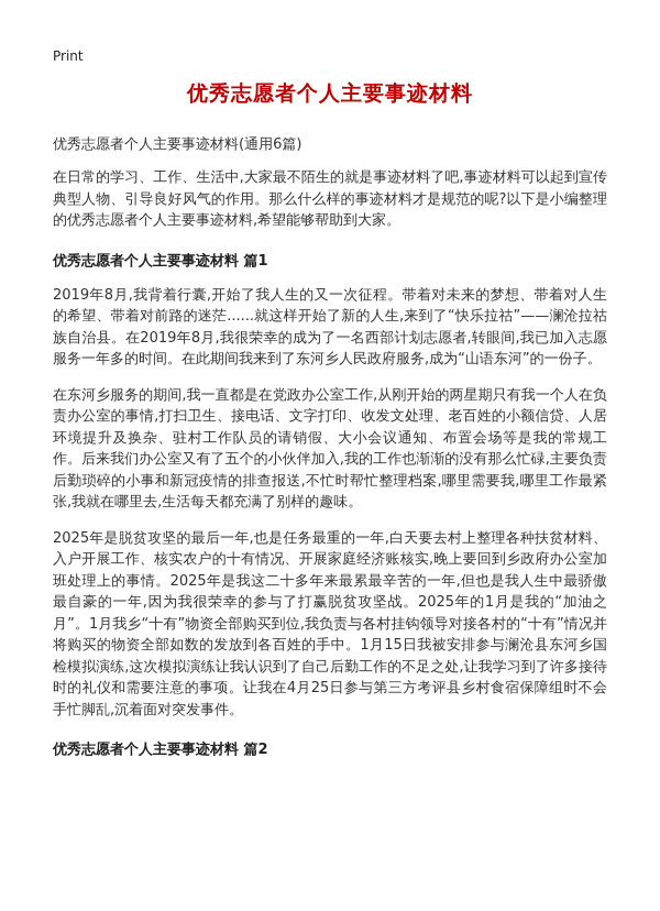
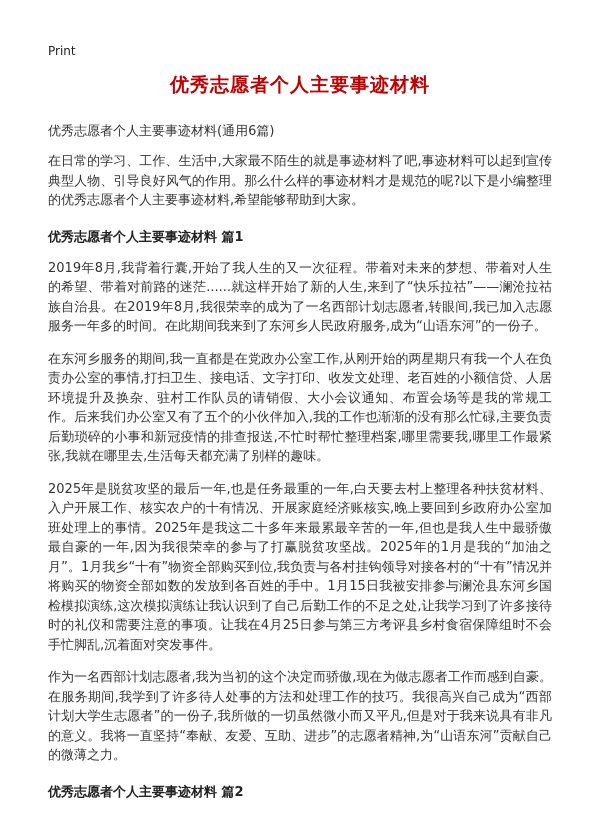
  Print
  优秀志愿者个人主要事迹材料
  优秀志愿者个人主要事迹材料(通用6篇)
  在日常的学习、工作、生活中,大家最不陌生的就是事迹材料了吧,事迹材料可以起到宣传典型人物、引导良好风气的作用。那么什么样的事迹材料才是规范的呢?以下是小编整理的优秀志愿者个人主要事迹材料,希望能够帮助到大家。
  优秀志愿者个人主要事迹材料 篇1
  2019年8月,我背着行囊,开始了我人生的又一次征程。带着对未来的梦想、带着对人生的希望、带着对前路的迷茫......就这样开始了新的人生,来到了“快乐拉祜”——澜沧拉祜族自治县。在2019年8月,我很荣幸的成为了一名西部计划志愿者,转眼间,我已加入志愿服务一年多的时间。在此期间我来到了东河乡人民政府服务,成为“山语东河”的一份子。
  在东河乡服务的期间,我一直都是在党政办公室工作,从刚开始的两星期只有我一个人在负责办公室的事情,打扫卫生、接电话、文字打印、收发文处理、老百姓的小额信贷、人居环境提升及换杂、驻村工作队员的请销假、大小会议通知、布置会场等是我的常规工作。后来我们办公室又有了五个的小伙伴加入,我的工作也渐渐的没有那么忙碌,主要负责后勤琐碎的小事和新冠疫情的排查报送,不忙时帮忙整理档案,哪里需要我,哪里工作最紧张,我就在哪里去,生活每天都充满了别样的趣味。
  2025年是脱贫攻坚的最后一年,也是任务最重的一年,白天要去村上整理各种扶贫材料、入户开展工作、核实农户的十有情况、开展家庭经济账核实,晚上要回到乡政府办公室加班处理上的事情。2025年是我这二十多年来最累最辛苦的一年,但也是我人生中最骄傲最自豪的一年,因为我很荣幸的参与了打赢脱贫攻坚战。2025年的1月是我的“加油之月”。1月我乡“十有”物资全部购买到位,我负责与各村挂钩领导对接各村的“十有”情况并将购买的物资全部如数的发放到各百姓的手中。1月15日我被安排参与澜沧县东河乡国检模拟演练,这次模拟演练让我认识到了自己后勤工作的不足之处,让我学习到了许多接待时的礼仪和需要注意的事项。让我在4月25日参与第三方考评县乡村食宿保障组时不会手忙脚乱,沉着面对突发事件。
+ 作为一名西部计划志愿者,我为当初的这个决定而骄傲,现在为做志愿者工作而感到自豪。在服务期间,我学到了许多待人处事的方法和处理工作的技巧。我很高兴自己成为“西部计划大学生志愿者”的一份子,我所做的一切虽然微小而又平凡,但是对于我来说具有非凡的意义。我将一直坚持“奉献、友爱、互助、进步”的志愿者精神,为“山语东河”贡献自己的微薄之力。
  优秀志愿者个人主要事迹材料 篇2
